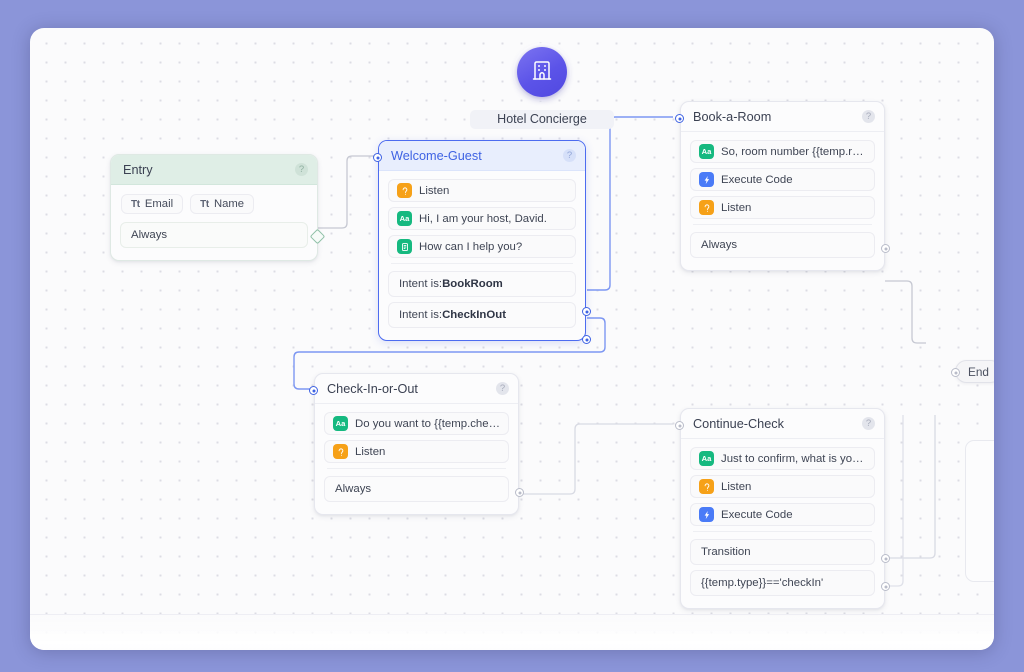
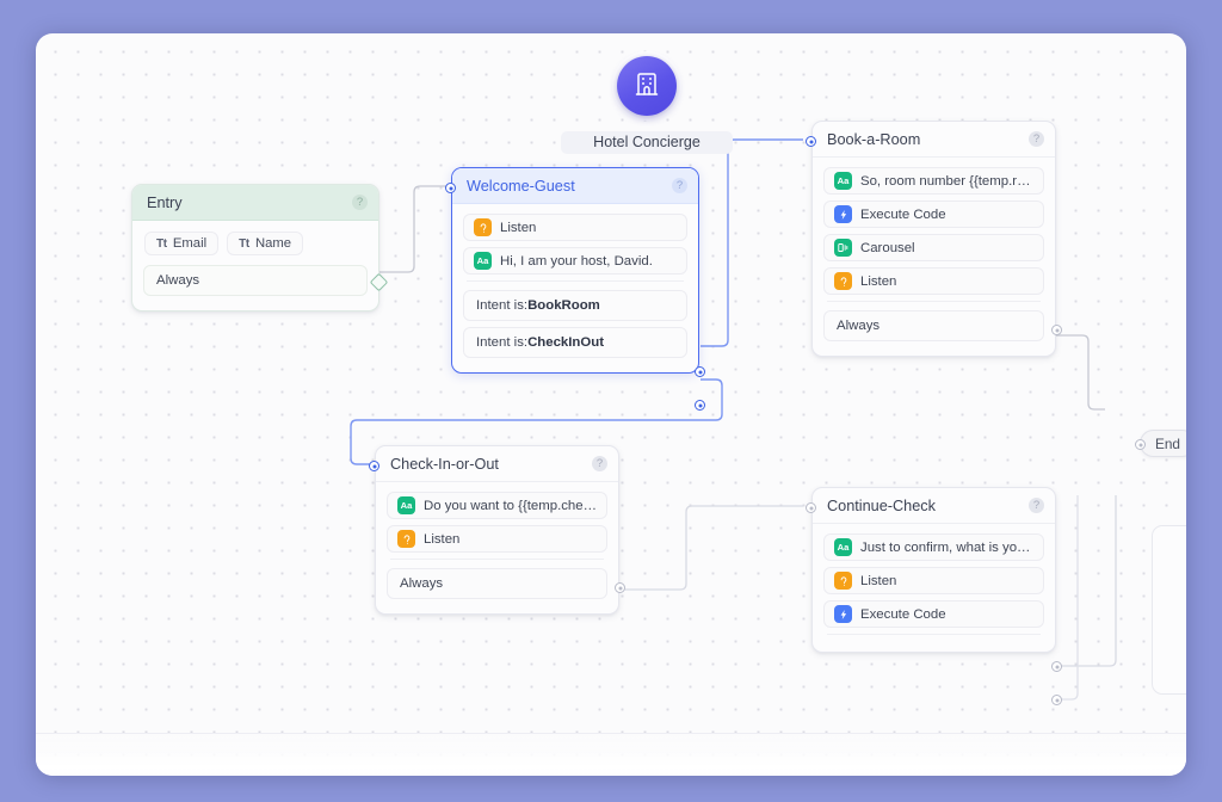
  Hotel Concierge
  Entry
  ?
  Tt
  Email
  Tt
  Name
  Always
  Welcome-Guest
  ?
  Listen
  Aa
  Hi, I am your host, David.
- How can I help you?
  Intent is:
  BookRoom
  Intent is:
  CheckInOut
  Book-a-Room
  ?
  Aa
  So, room number {{temp.roo
  Execute Code
+ Carousel
  Listen
  Always
  Check-In-or-Out
  ?
  Aa
  Do you want to {{temp.check
  Listen
  Always
  Continue-Check
  ?
  Aa
  Just to confirm, what is your
  Listen
  Execute Code
- Transition
- {{temp.type}}=='checkIn'
  End
